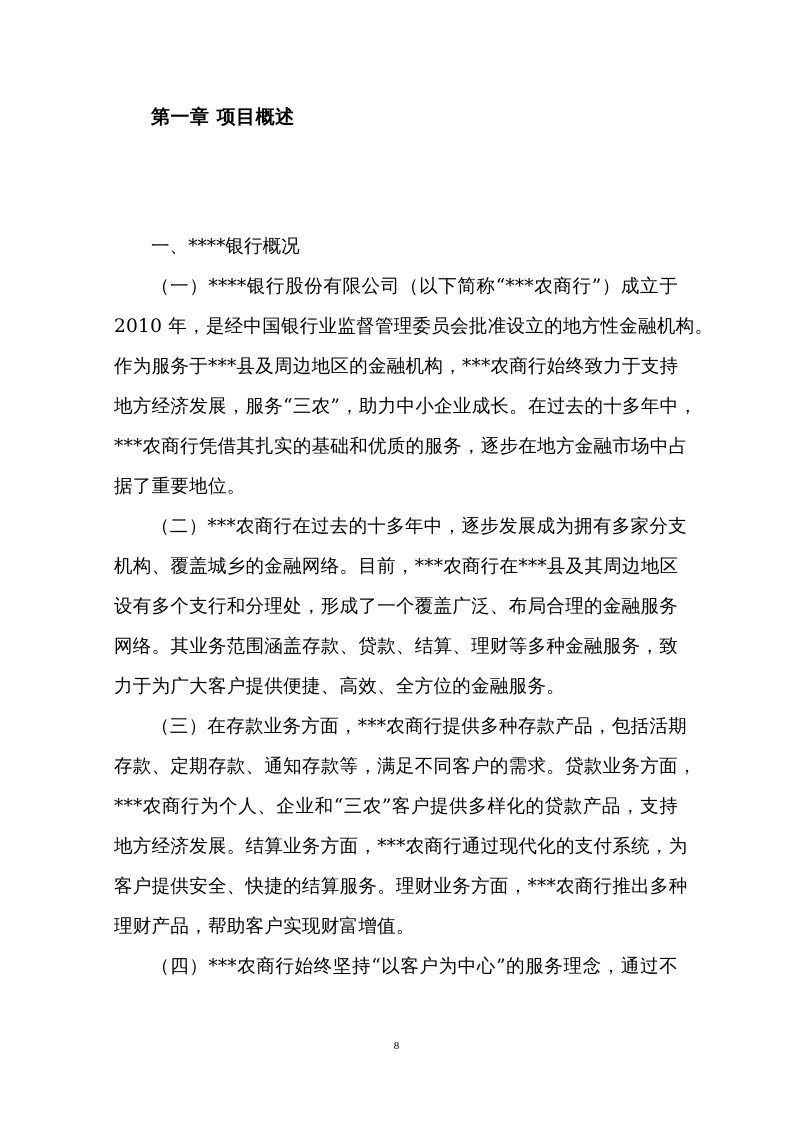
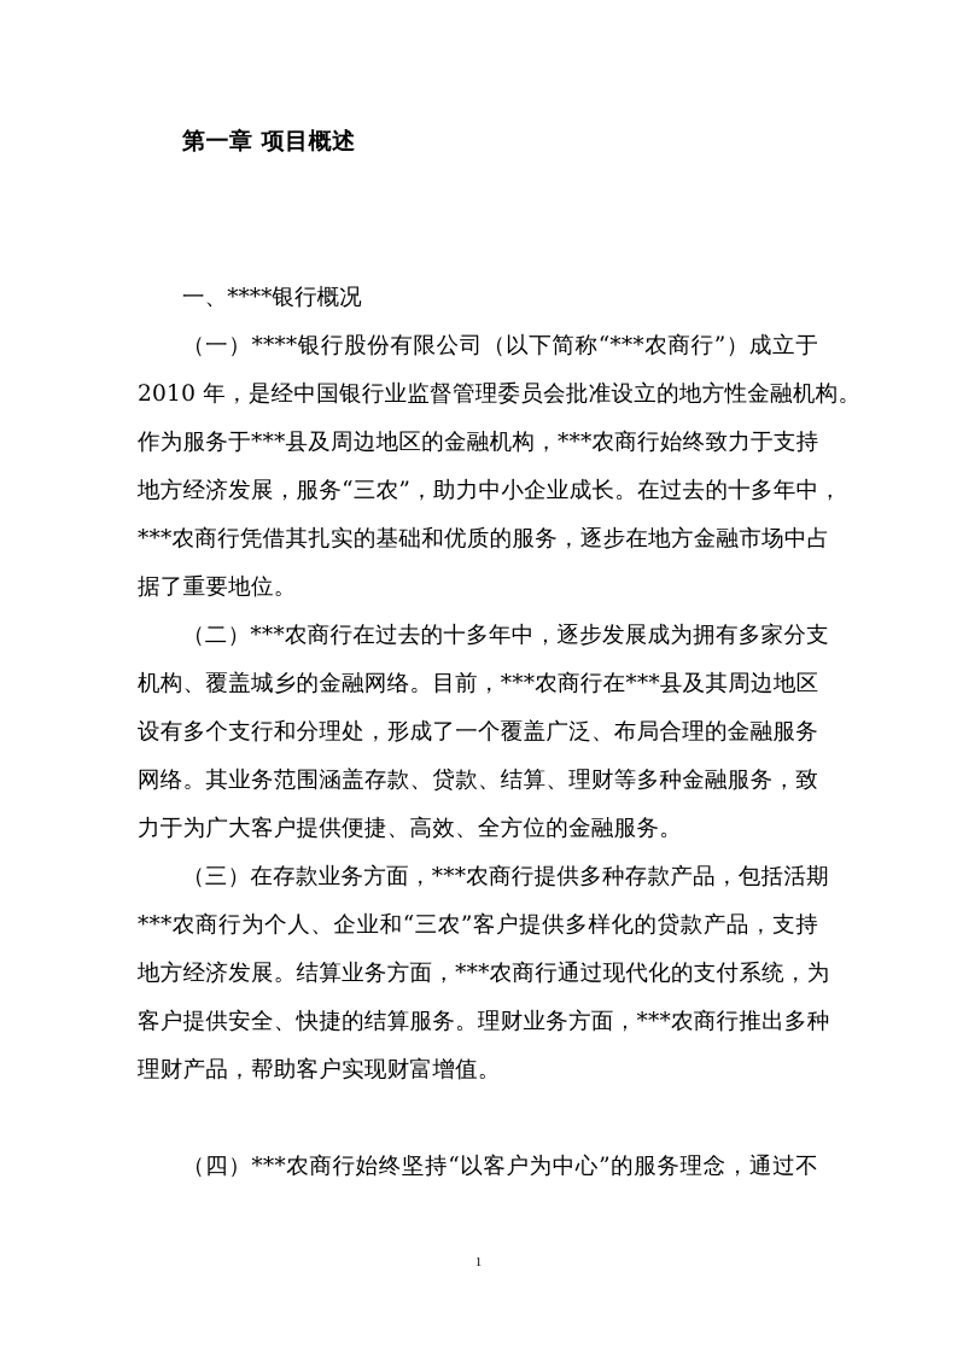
  第一章 项目概述
  一、****银行概况
  （一）****银行股份有限公司（以下简称“***农商行”）成立于
  2010 年，是经中国银行业监督管理委员会批准设立的地方性金融机构。
  作为服务于***县及周边地区的金融机构，***农商行始终致力于支持
  地方经济发展，服务“三农”，助力中小企业成长。在过去的十多年中，
  ***农商行凭借其扎实的基础和优质的服务，逐步在地方金融市场中占
  据了重要地位。
  （二）***农商行在过去的十多年中，逐步发展成为拥有多家分支
  机构、覆盖城乡的金融网络。目前，***农商行在***县及其周边地区
  设有多个支行和分理处，形成了一个覆盖广泛、布局合理的金融服务
  网络。其业务范围涵盖存款、贷款、结算、理财等多种金融服务，致
  力于为广大客户提供便捷、高效、全方位的金融服务。
  （三）在存款业务方面，***农商行提供多种存款产品，包括活期
- 存款、定期存款、通知存款等，满足不同客户的需求。贷款业务方面，
  ***农商行为个人、企业和“三农”客户提供多样化的贷款产品，支持
  地方经济发展。结算业务方面，***农商行通过现代化的支付系统，为
  客户提供安全、快捷的结算服务。理财业务方面，***农商行推出多种
  理财产品，帮助客户实现财富增值。
  （四）***农商行始终坚持“以客户为中心”的服务理念，通过不
- 8
+ 1
